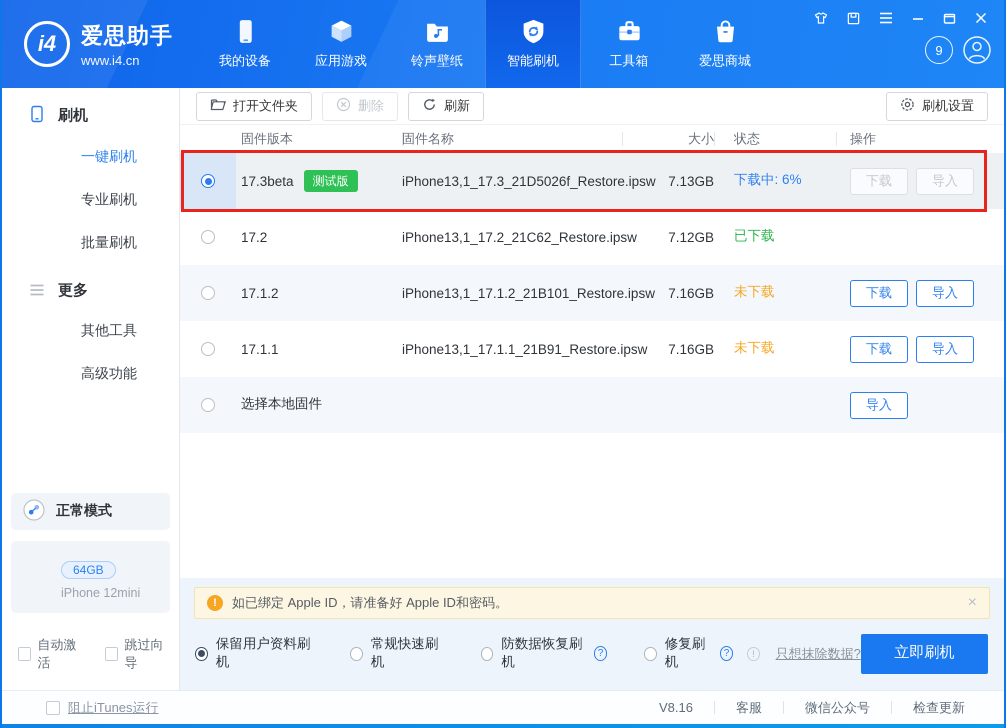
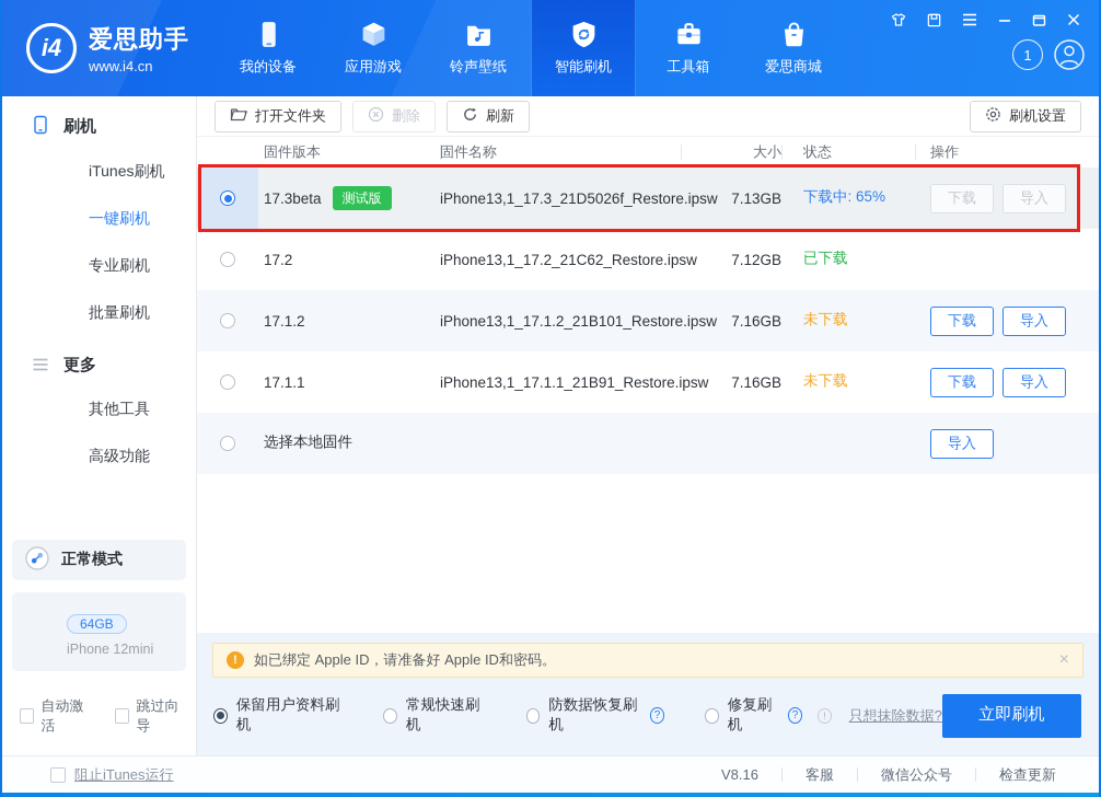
  i4
  爱思助手
  www.i4.cn
  我的设备
  应用游戏
  铃声壁纸
  智能刷机
  工具箱
  爱思商城
- 9
+ 1
  刷机
+ iTunes刷机
  一键刷机
  专业刷机
  批量刷机
  更多
  其他工具
  高级功能
  正常模式
  64GB
  iPhone 12mini
  自动激活
  跳过向导
  打开文件夹
  删除
  刷新
  刷机设置
  固件版本
  固件名称
  大小
  状态
  操作
  17.3beta
  测试版
  iPhone13,1_17.3_21D5026f_Restore
  7.13GB
- 下载中: 6%
+ 下载中: 65%
  下载
  导入
  17.2
  iPhone13,1_17.2_21C62_Restore.ip
  7.12GB
  已下载
  17.1.2
  iPhone13,1_17.1.2_21B101_Restore
  7.16GB
  未下载
  下载
  导入
  17.1.1
  iPhone13,1_17.1.1_21B91_Restore.i
  7.16GB
  未下载
  下载
  导入
  选择本地固件
  导入
  !
  如已绑定 Apple ID，请准备好 Apple ID和密码。
  ×
  保留用户资料刷机
  常规快速刷机
  防数据恢复刷机
  ?
  修复刷机
  ?
  !
  只想抹除数据?
  立即刷机
  阻止iTunes运行
  V8.16
  客服
  微信公众号
  检查更新
